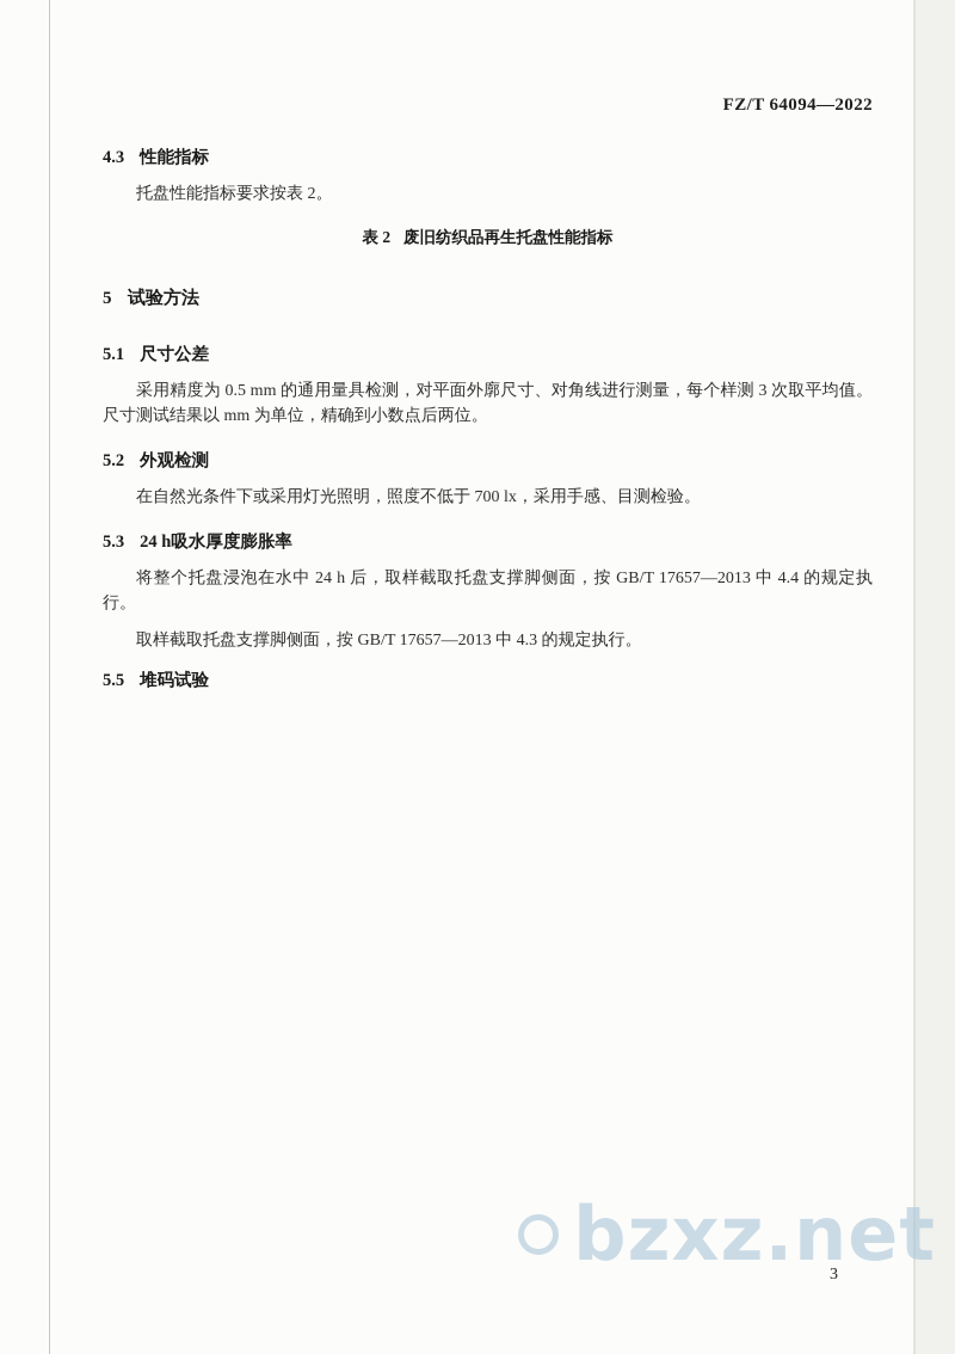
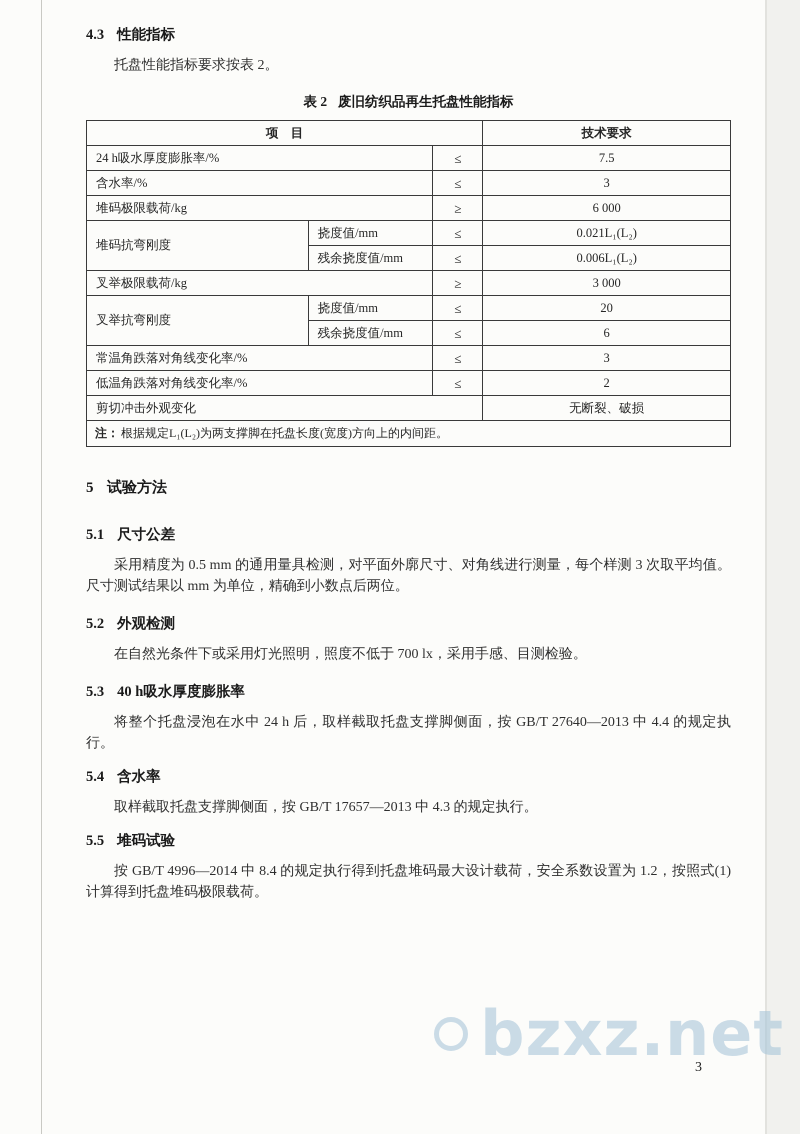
- FZ/T 64094—2022
  4.3 性能指标
  托盘性能指标要求按表 2。
  表 2 废旧纺织品再生托盘性能指标
+ 项 目	技术要求
+ 24 h吸水厚度膨胀率/%	≤	7.5
+ 含水率/%	≤	3
+ 堆码极限载荷/kg	≥	6 000
+ 堆码抗弯刚度	挠度值/mm	≤	0.021L₁(L₂)
+ 残余挠度值/mm	≤	0.006L₁(L₂)
+ 叉举极限载荷/kg	≥	3 000
+ 叉举抗弯刚度	挠度值/mm	≤	20
+ 残余挠度值/mm	≤	6
+ 常温角跌落对角线变化率/%	≤	3
+ 低温角跌落对角线变化率/%	≤	2
+ 剪切冲击外观变化	无断裂、破损
+ 注： 根据规定L₁(L₂)为两支撑脚在托盘长度(宽度)方向上的内间距。
  5 试验方法
  5.1 尺寸公差
  采用精度为 0.5 mm 的通用量具检测，对平面外廓尺寸、对角线进行测量，每个样测 3 次取平均值。尺寸测试结果以 mm 为单位，精确到小数点后两位。
  5.2 外观检测
  在自然光条件下或采用灯光照明，照度不低于 700 lx，采用手感、目测检验。
- 5.3 24 h吸水厚度膨胀率
+ 5.3 40 h吸水厚度膨胀率
- 将整个托盘浸泡在水中 24 h 后，取样截取托盘支撑脚侧面，按 GB/T 17657—2013 中 4.4 的规定执行。
+ 将整个托盘浸泡在水中 24 h 后，取样截取托盘支撑脚侧面，按 GB/T 27640—2013 中 4.4 的规定执行。
+ 5.4 含水率
  取样截取托盘支撑脚侧面，按 GB/T 17657—2013 中 4.3 的规定执行。
  5.5 堆码试验
+ 按 GB/T 4996—2014 中 8.4 的规定执行得到托盘堆码最大设计载荷，安全系数设置为 1.2，按照式(1)计算得到托盘堆码极限载荷。
  bzxz.net
  3
